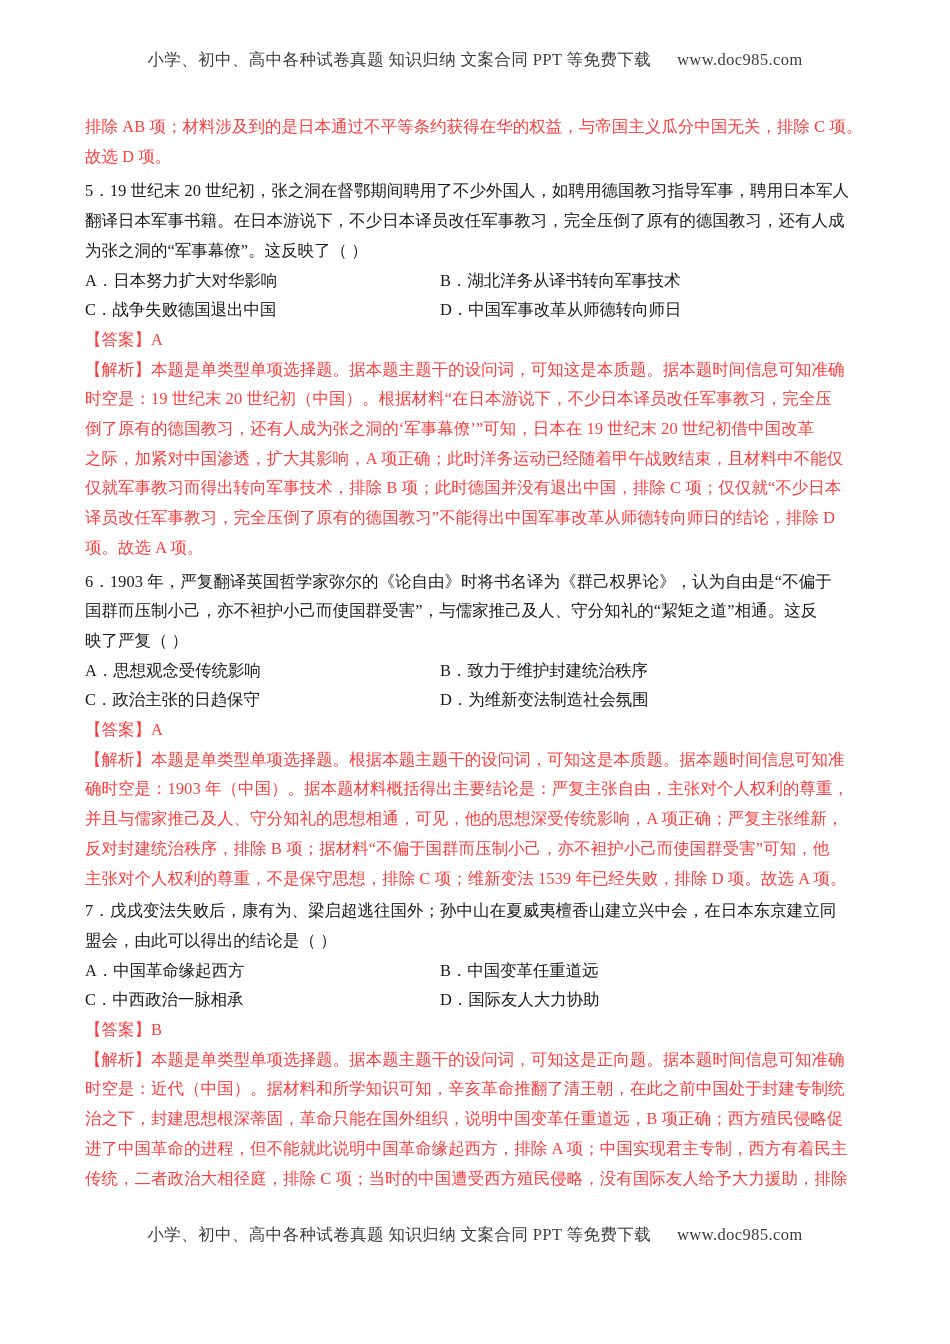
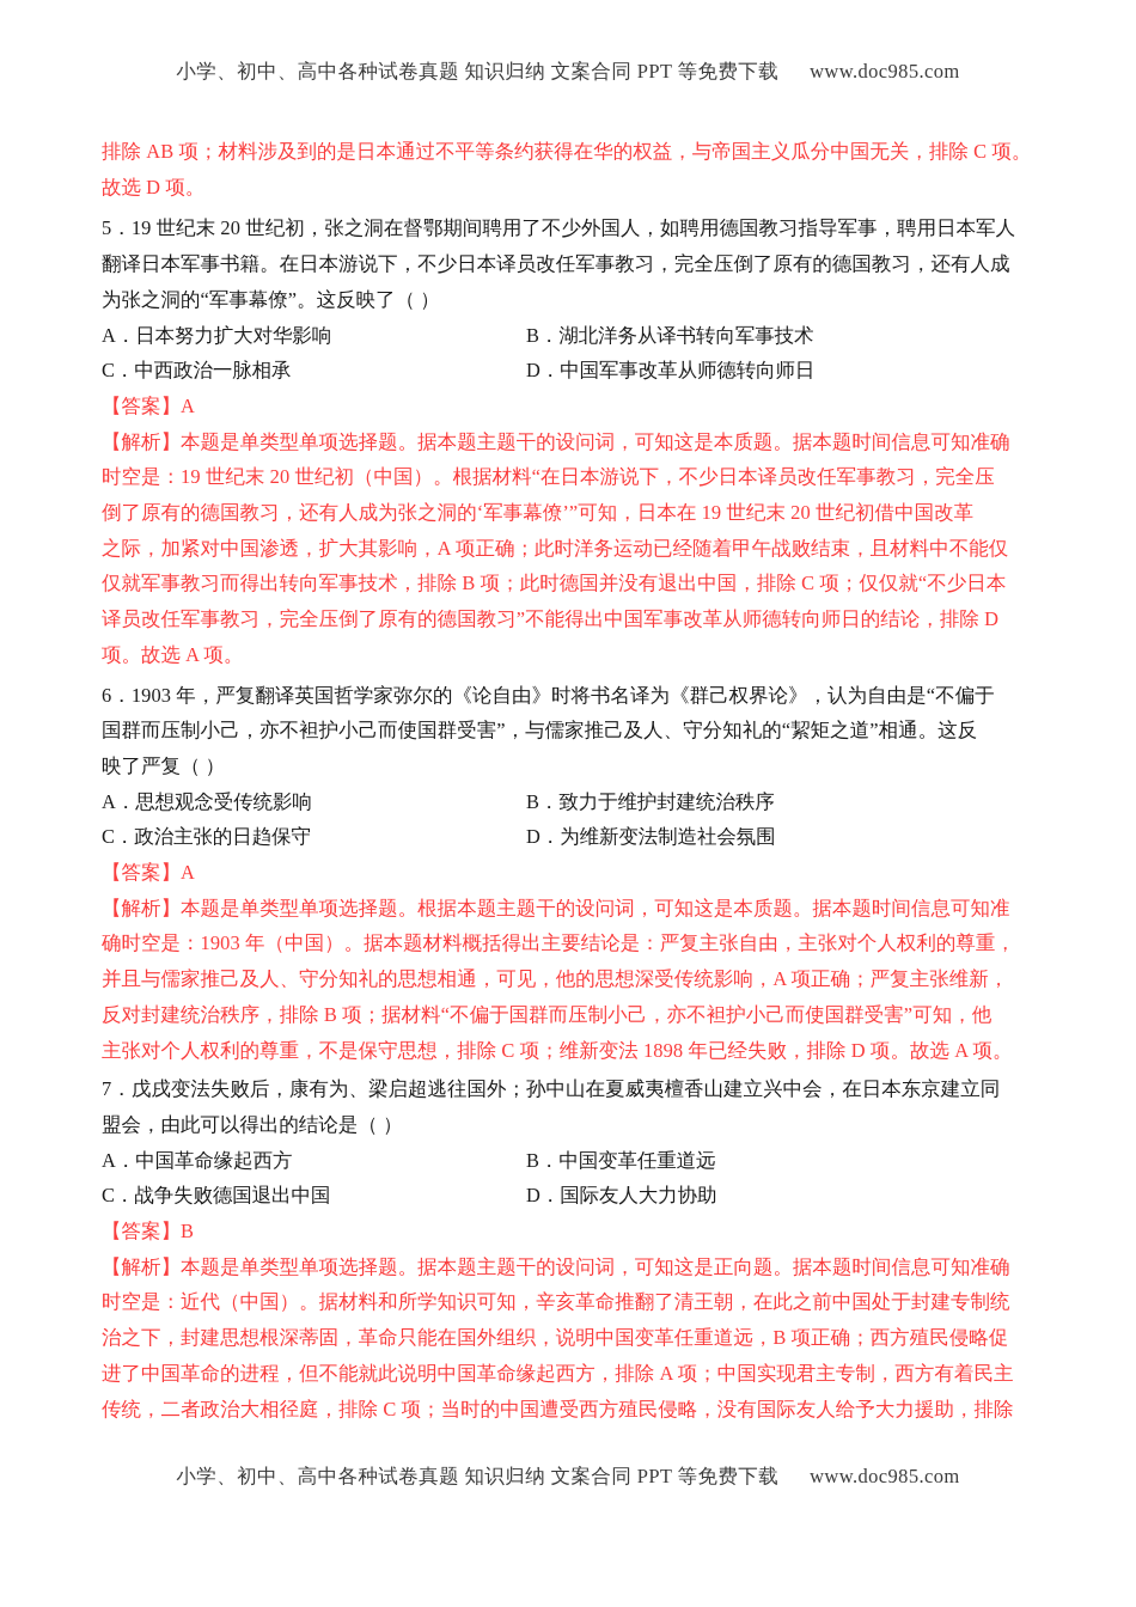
  小学、初中、高中各种试卷真题 知识归纳 文案合同 PPT 等免费下载 www.doc985.com
  排除 AB 项；材料涉及到的是日本通过不平等条约获得在华的权益，与帝国主义瓜分中国无关，排除 C 项。
  故选 D 项。
  5．19 世纪末 20 世纪初，张之洞在督鄂期间聘用了不少外国人，如聘用德国教习指导军事，聘用日本军人
  翻译日本军事书籍。在日本游说下，不少日本译员改任军事教习，完全压倒了原有的德国教习，还有人成
  为张之洞的“军事幕僚”。这反映了（ ）
  A．日本努力扩大对华影响
  B．湖北洋务从译书转向军事技术
- C．战争失败德国退出中国
+ C．中西政治一脉相承
  D．中国军事改革从师德转向师日
  【答案】A
  【解析】本题是单类型单项选择题。据本题主题干的设问词，可知这是本质题。据本题时间信息可知准确
  时空是：19 世纪末 20 世纪初（中国）。根据材料“在日本游说下，不少日本译员改任军事教习，完全压
  倒了原有的德国教习，还有人成为张之洞的‘军事幕僚’”可知，日本在 19 世纪末 20 世纪初借中国改革
  之际，加紧对中国渗透，扩大其影响，A 项正确；此时洋务运动已经随着甲午战败结束，且材料中不能仅
  仅就军事教习而得出转向军事技术，排除 B 项；此时德国并没有退出中国，排除 C 项；仅仅就“不少日本
  译员改任军事教习，完全压倒了原有的德国教习”不能得出中国军事改革从师德转向师日的结论，排除 D
  项。故选 A 项。
  6．1903 年，严复翻译英国哲学家弥尔的《论自由》时将书名译为《群己权界论》，认为自由是“不偏于
  国群而压制小己，亦不袒护小己而使国群受害”，与儒家推己及人、守分知礼的“絜矩之道”相通。这反
  映了严复（ ）
  A．思想观念受传统影响
  B．致力于维护封建统治秩序
  C．政治主张的日趋保守
  D．为维新变法制造社会氛围
  【答案】A
  【解析】本题是单类型单项选择题。根据本题主题干的设问词，可知这是本质题。据本题时间信息可知准
  确时空是：1903 年（中国）。据本题材料概括得出主要结论是：严复主张自由，主张对个人权利的尊重，
  并且与儒家推己及人、守分知礼的思想相通，可见，他的思想深受传统影响，A 项正确；严复主张维新，
  反对封建统治秩序，排除 B 项；据材料“不偏于国群而压制小己，亦不袒护小己而使国群受害”可知，他
- 主张对个人权利的尊重，不是保守思想，排除 C 项；维新变法 1539 年已经失败，排除 D 项。故选 A 项。
+ 主张对个人权利的尊重，不是保守思想，排除 C 项；维新变法 1898 年已经失败，排除 D 项。故选 A 项。
  7．戊戌变法失败后，康有为、梁启超逃往国外；孙中山在夏威夷檀香山建立兴中会，在日本东京建立同
  盟会，由此可以得出的结论是（ ）
  A．中国革命缘起西方
  B．中国变革任重道远
- C．中西政治一脉相承
+ C．战争失败德国退出中国
  D．国际友人大力协助
  【答案】B
  【解析】本题是单类型单项选择题。据本题主题干的设问词，可知这是正向题。据本题时间信息可知准确
  时空是：近代（中国）。据材料和所学知识可知，辛亥革命推翻了清王朝，在此之前中国处于封建专制统
  治之下，封建思想根深蒂固，革命只能在国外组织，说明中国变革任重道远，B 项正确；西方殖民侵略促
  进了中国革命的进程，但不能就此说明中国革命缘起西方，排除 A 项；中国实现君主专制，西方有着民主
  传统，二者政治大相径庭，排除 C 项；当时的中国遭受西方殖民侵略，没有国际友人给予大力援助，排除
  小学、初中、高中各种试卷真题 知识归纳 文案合同 PPT 等免费下载 www.doc985.com
